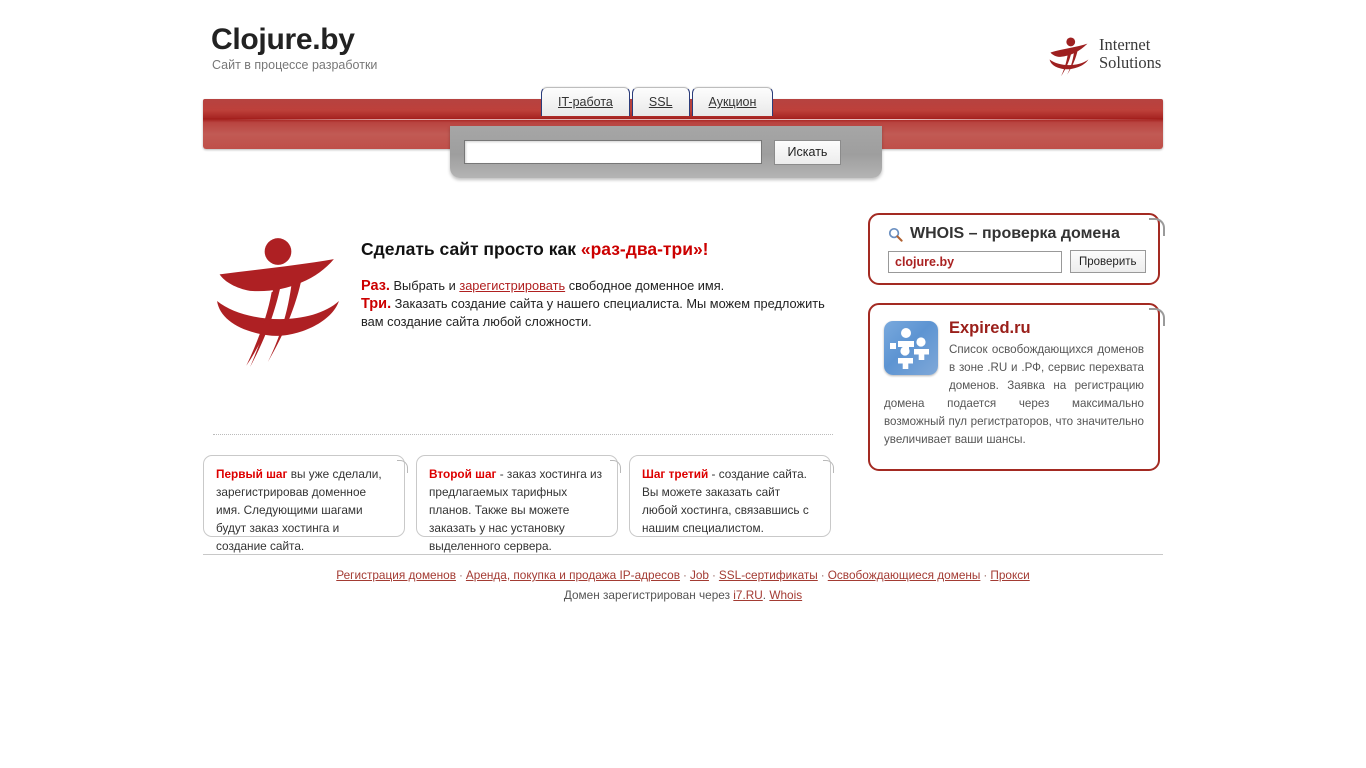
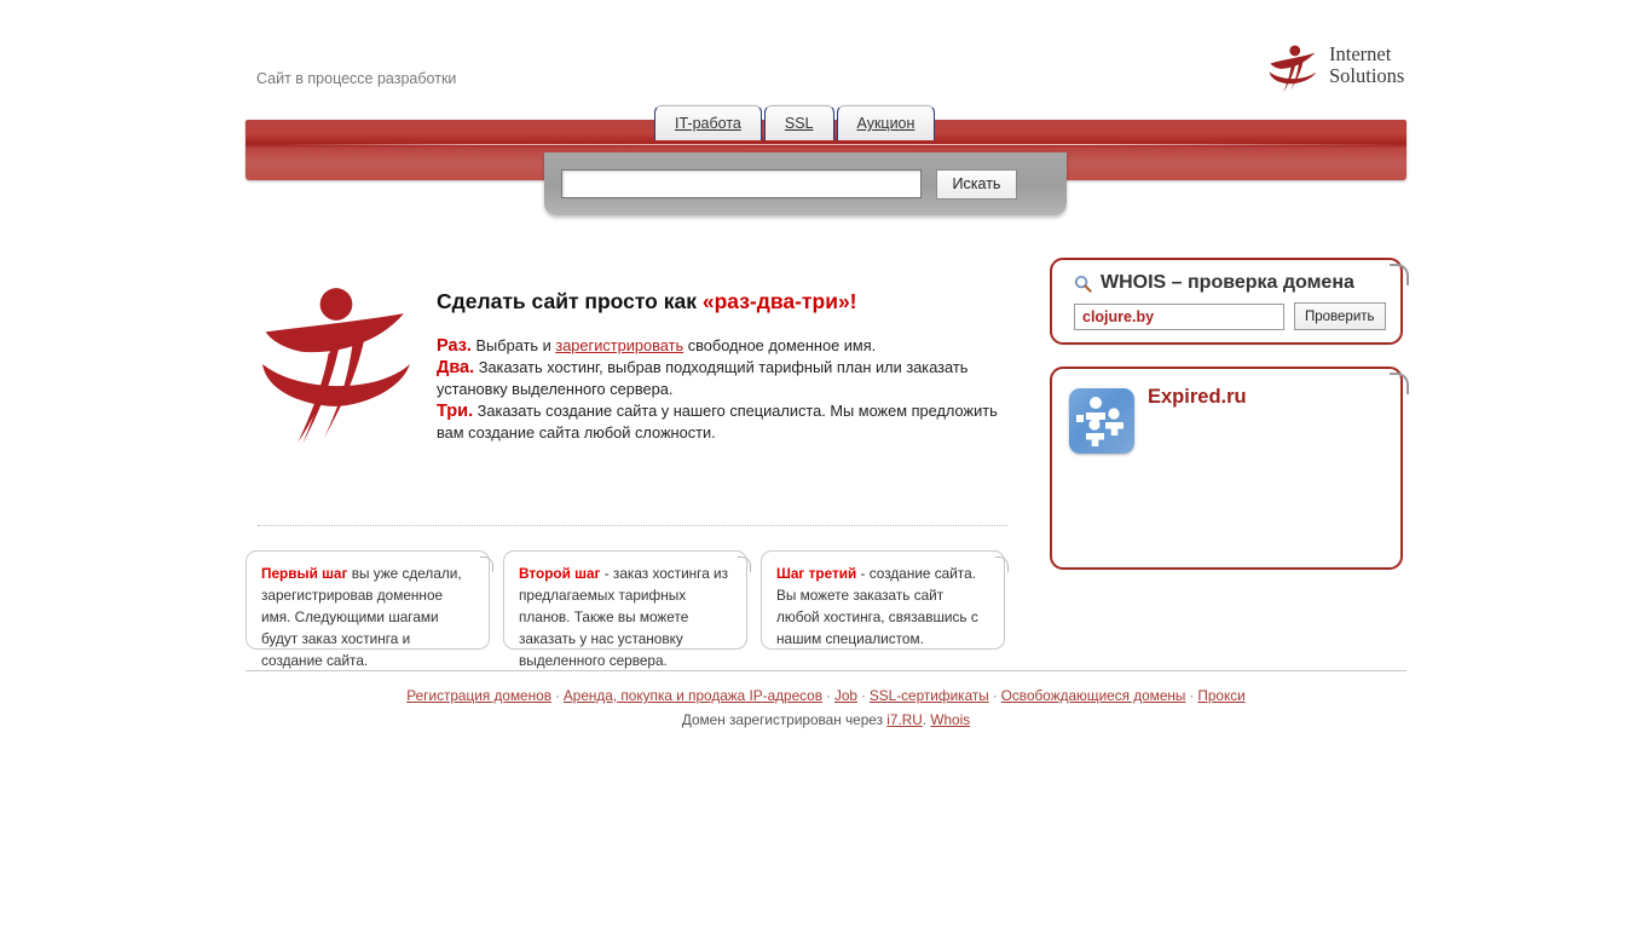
- Clojure.by
  Сайт в процессе разработки
  Internet
  Solutions
  IT-работа
  SSL
  Аукцион
  Искать
  Сделать сайт просто как «раз-два-три»!
  Раз. Выбрать и зарегистрировать свободное доменное имя.
+ Два. Заказать хостинг, выбрав подходящий тарифный план или заказать установку выделенного сервера.
  Три. Заказать создание сайта у нашего специалиста. Мы можем предложить вам создание сайта любой сложности.
  Первый шаг вы уже сделали, зарегистрировав доменное имя. Следующими шагами будут заказ хостинга и создание сайта.
  Второй шаг - заказ хостинга из предлагаемых тарифных планов. Также вы можете заказать у нас установку выделенного сервера.
  Шаг третий - создание сайта. Вы можете заказать сайт любой хостинга, связавшись с нашим специалистом.
  WHOIS – проверка домена
  clojure.by
  Проверить
  Expired.ru
- Список освобождающихся доменов в зоне .RU и .РФ, сервис перехвата доменов. Заявка на регистрацию домена подается через максимально возможный пул регистраторов, что значительно увеличивает ваши шансы.
  Регистрация доменов · Аренда, покупка и продажа IP-адресов · Job · SSL-сертификаты · Освобождающиеся домены · Прокси
  Домен зарегистрирован через i7.RU. Whois
